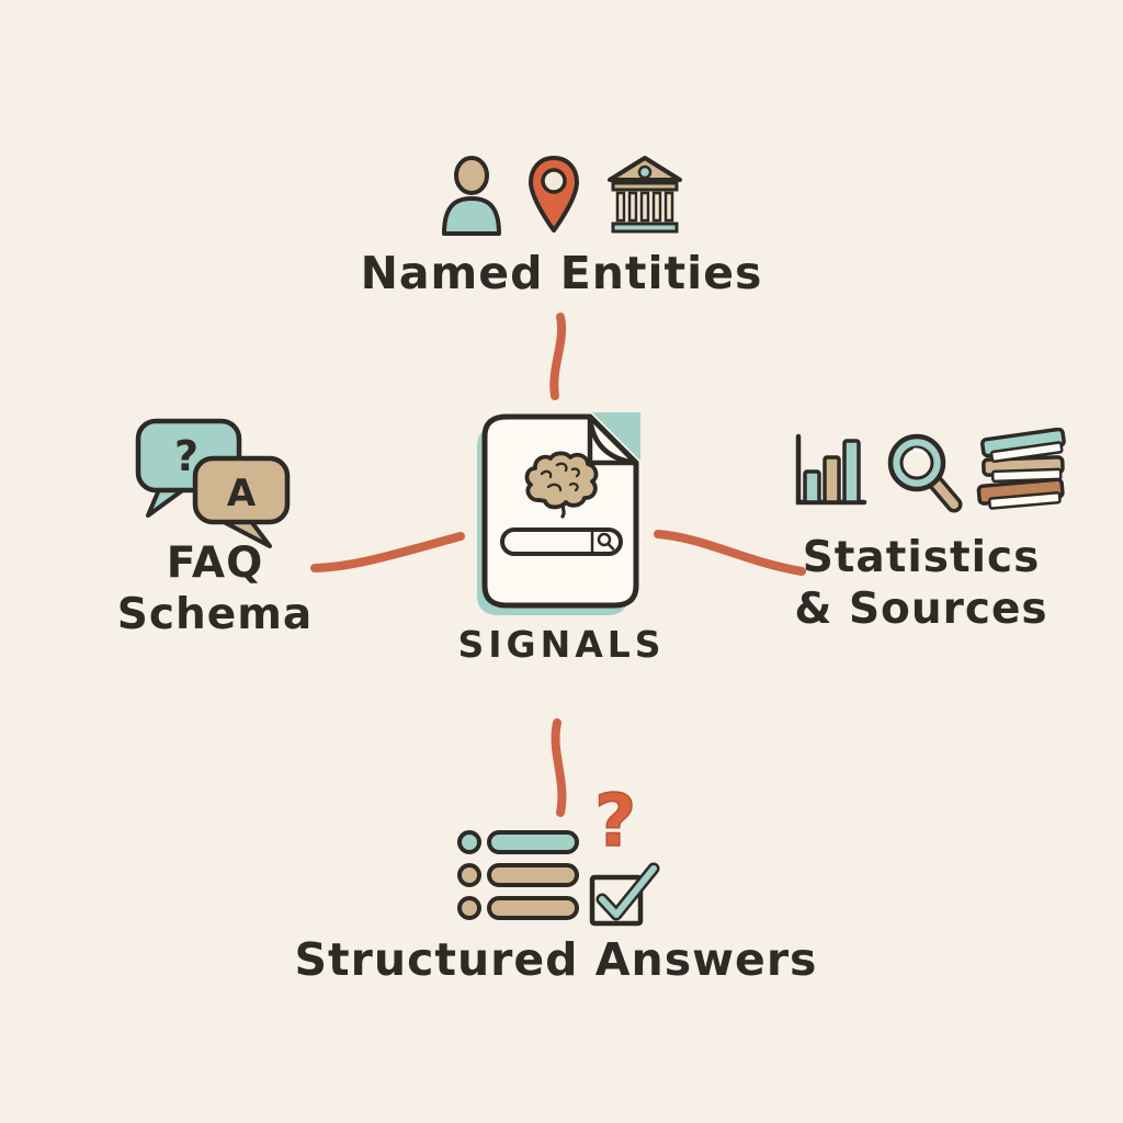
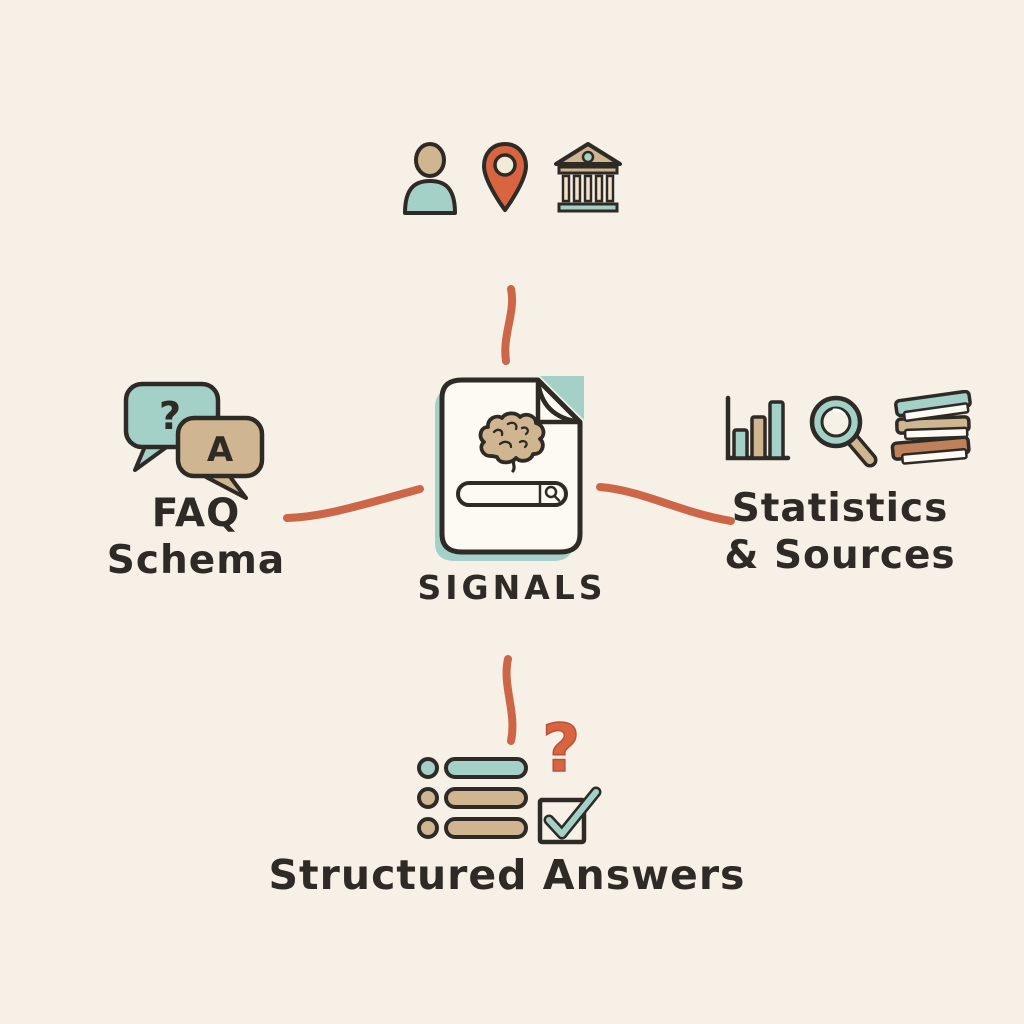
- Named Entities
  ?
  A
  FAQ
  Schema
  Statistics
  & Sources
  SIGNALS
  ?
  Structured Answers
